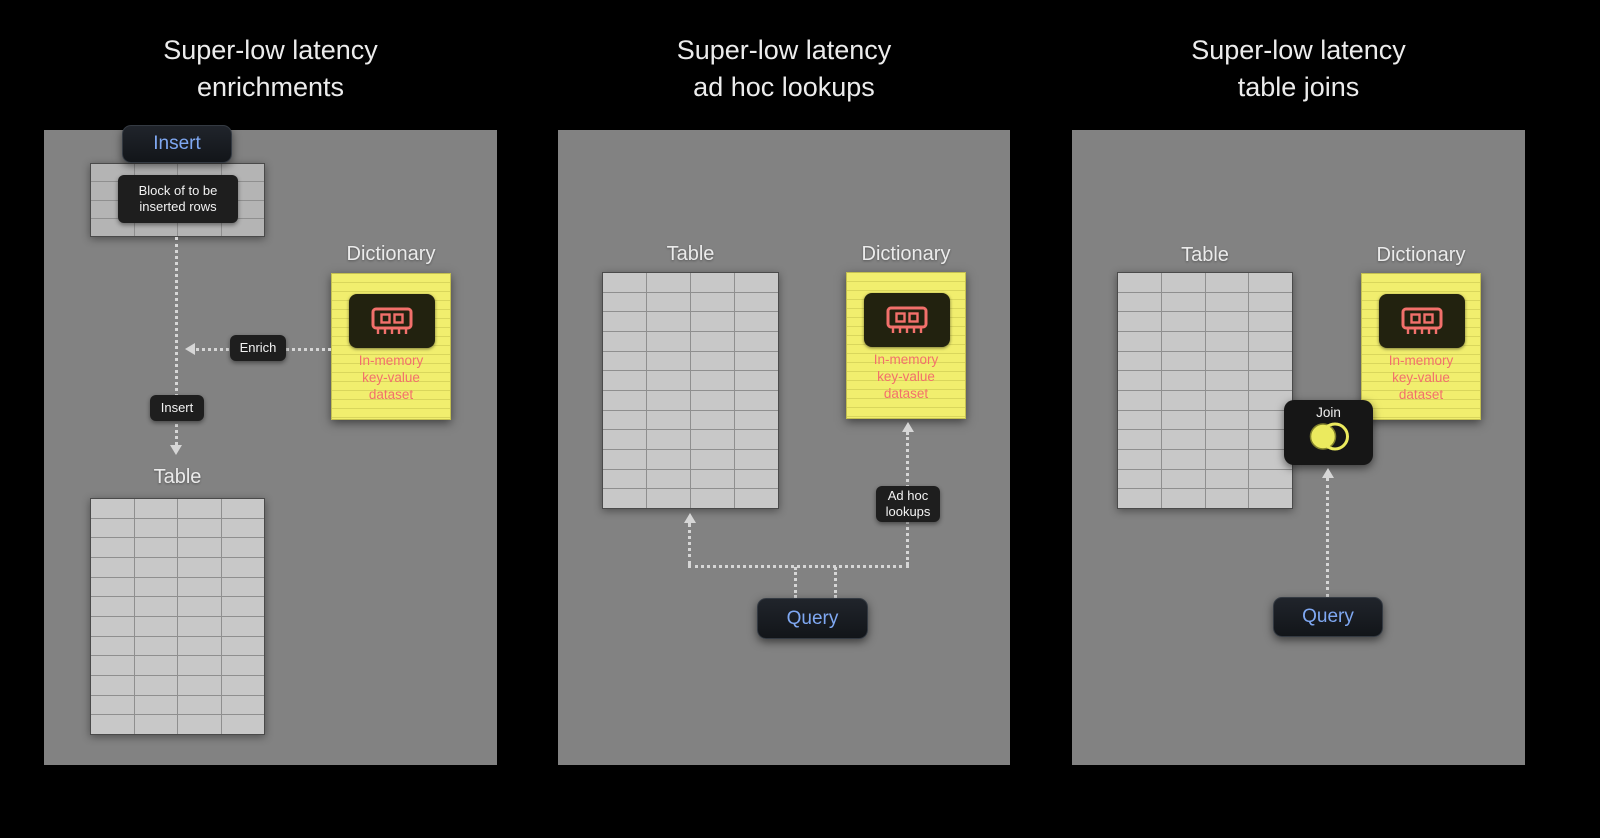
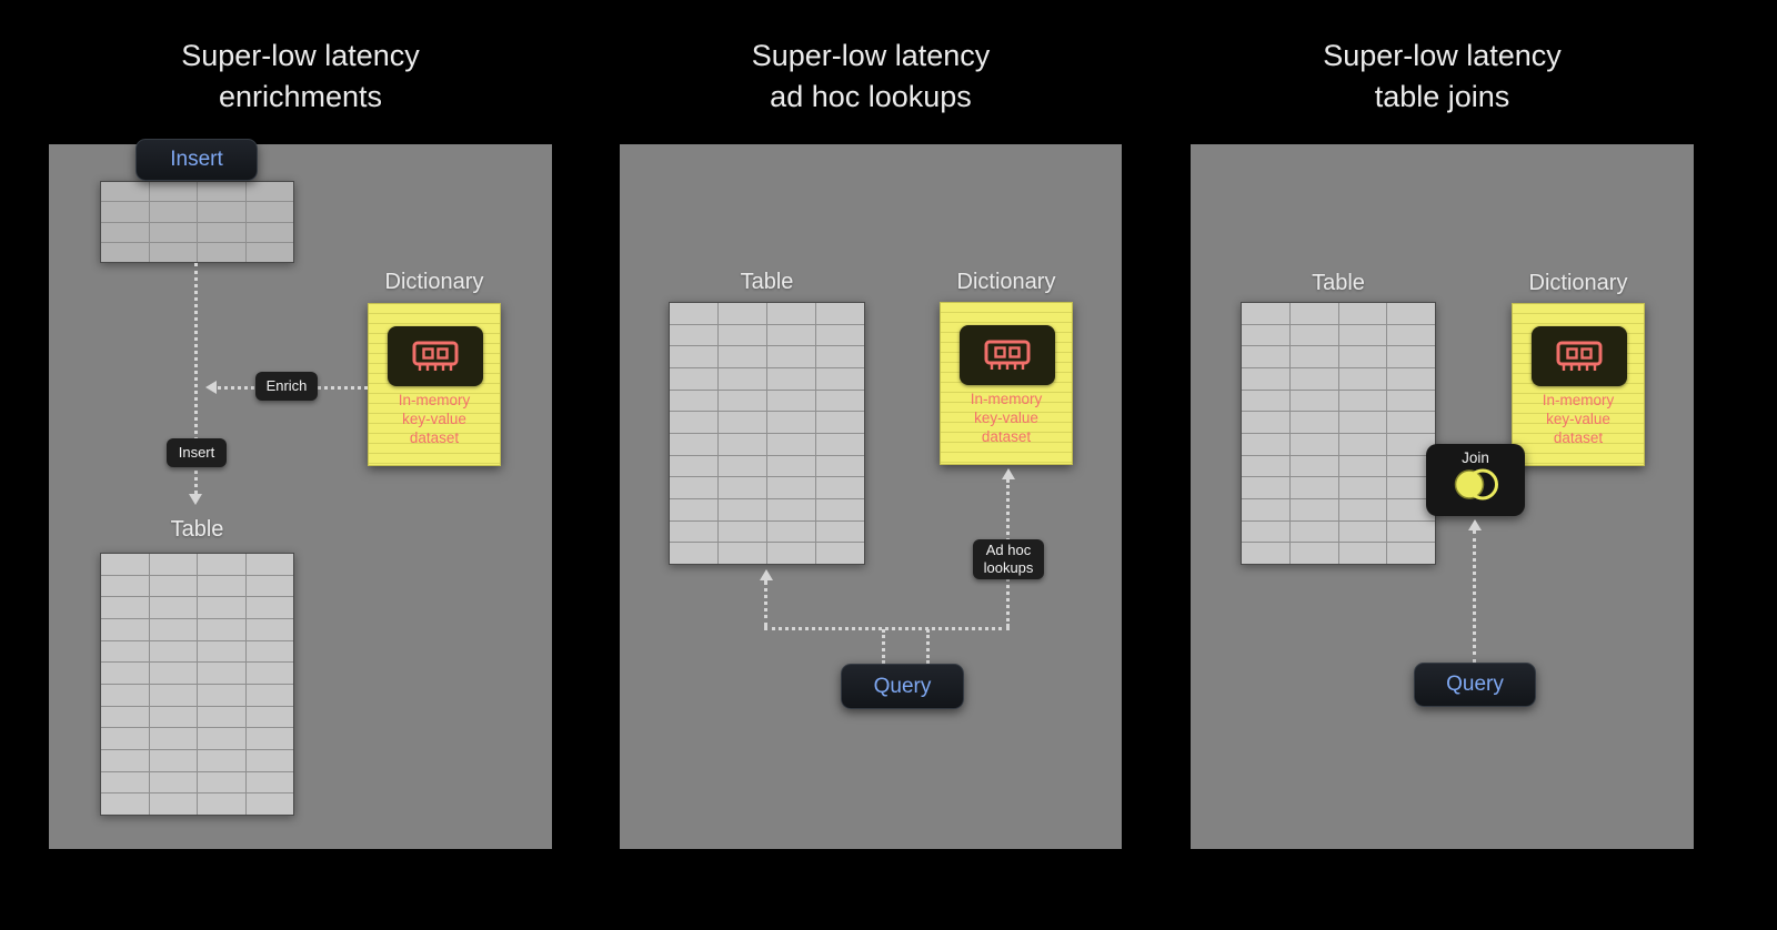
  Super-low latency
  enrichments
  Super-low latency
  ad hoc lookups
  Super-low latency
  table joins
  Insert
- Block of to be
- inserted rows
  Insert
  Enrich
  Dictionary
  In-memory
  key-value
  dataset
  Table
  Table
  Dictionary
  In-memory
  key-value
  dataset
  Ad hoc
  lookups
  Query
  Table
  Dictionary
  In-memory
  key-value
  dataset
  Join
  Query
